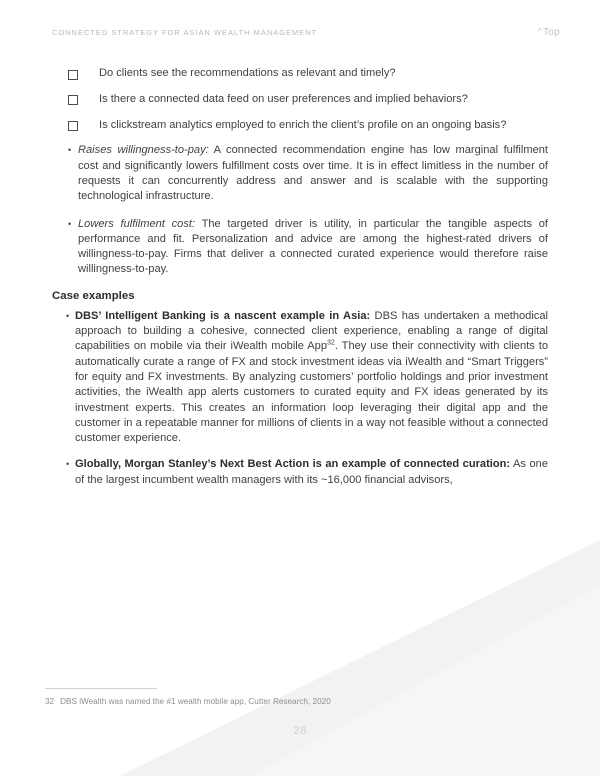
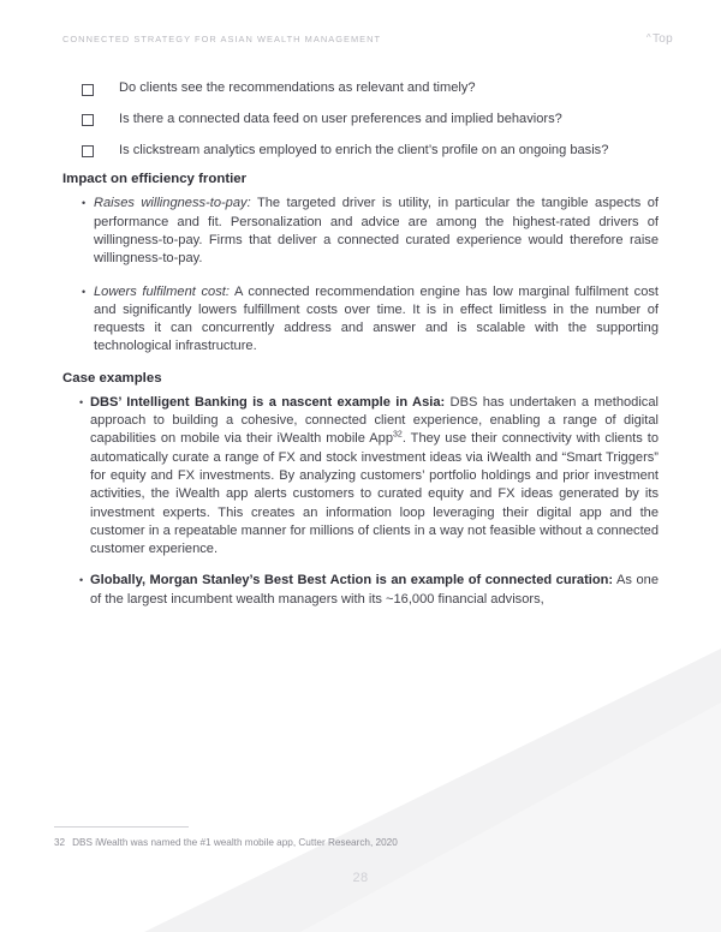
  CONNECTED STRATEGY FOR ASIAN WEALTH MANAGEMENT
  ^
  Top
  Do clients see the recommendations as relevant and timely?
  Is there a connected data feed on user preferences and implied behaviors?
  Is clickstream analytics employed to enrich the client’s profile on an ongoing basis?
+ Impact on efficiency frontier
  •
- Raises willingness-to-pay: A connected recommendation engine has low marginal fulfilment cost and significantly lowers fulfillment costs over time. It is in effect limitless in the number of requests it can concurrently address and answer and is scalable with the supporting technological infrastructure.
+ Raises willingness-to-pay: The targeted driver is utility, in particular the tangible aspects of performance and fit. Personalization and advice are among the highest-rated drivers of willingness-to-pay. Firms that deliver a connected curated experience would therefore raise willingness-to-pay.
  •
- Lowers fulfilment cost: The targeted driver is utility, in particular the tangible aspects of performance and fit. Personalization and advice are among the highest-rated drivers of willingness-to-pay. Firms that deliver a connected curated experience would therefore raise willingness-to-pay.
+ Lowers fulfilment cost: A connected recommendation engine has low marginal fulfilment cost and significantly lowers fulfillment costs over time. It is in effect limitless in the number of requests it can concurrently address and answer and is scalable with the supporting technological infrastructure.
  Case examples
  •
  DBS’ Intelligent Banking is a nascent example in Asia: DBS has undertaken a methodical approach to building a cohesive, connected client experience, enabling a range of digital capabilities on mobile via their iWealth mobile App . They use their connectivity with clients to automatically curate a range of FX and stock investment ideas via iWealth and “Smart Triggers” for equity and FX investments. By analyzing customers’ portfolio holdings and prior investment activities, the iWealth app alerts customers to curated equity and FX ideas generated by its investment experts. This creates an information loop leveraging their digital app and the customer in a repeatable manner for millions of clients in a way not feasible without a connected customer experience.
  •
- Globally, Morgan Stanley’s Next Best Action is an example of connected curation: As one of the largest incumbent wealth managers with its ~16,000 financial advisors,
+ Globally, Morgan Stanley’s Best Best Action is an example of connected curation: As one of the largest incumbent wealth managers with its ~16,000 financial advisors,
  32
  DBS iWealth was named the #1 wealth mobile app, Cutter Research, 2020
  28
